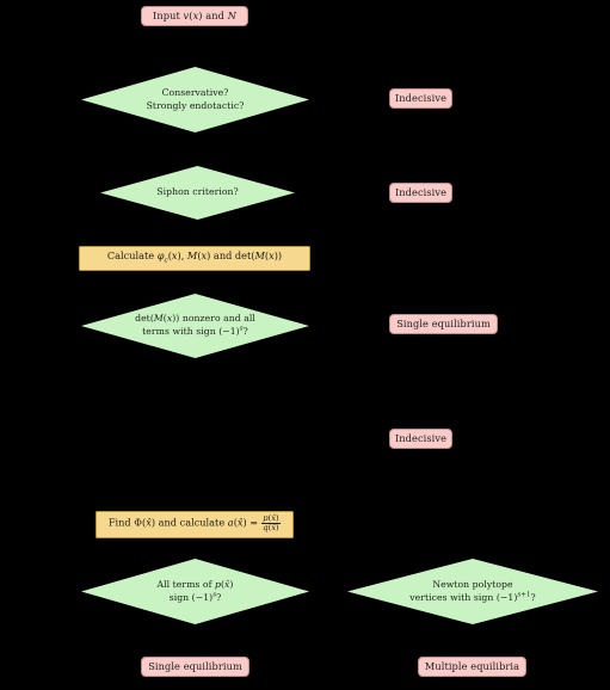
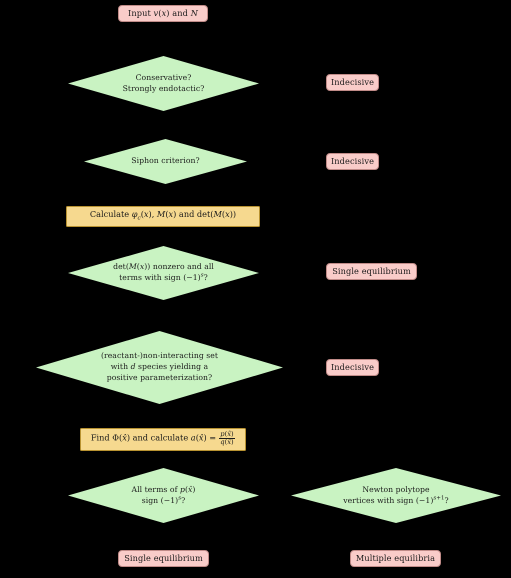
  Input v(x) and N
  Conservative?
  Strongly endotactic?
  Indecisive
  Siphon criterion?
  Indecisive
  Calculate φ (x), M(x) and det(M(x))
  det(M(x)) nonzero and all
  terms with sign (−1) ?
  Single equilibrium
+ (reactant-)non-interacting set
+ with d species yielding a
+ positive parameterization?
  Indecisive
  Find Φ(x̂) and calculate a(x̂) =
  p(x̂)
  q(x̂)
  All terms of p(x̂)
  sign (−1) ?
  Newton polytope
  vertices with sign (−1) ?
  Single equilibrium
  Multiple equilibria
